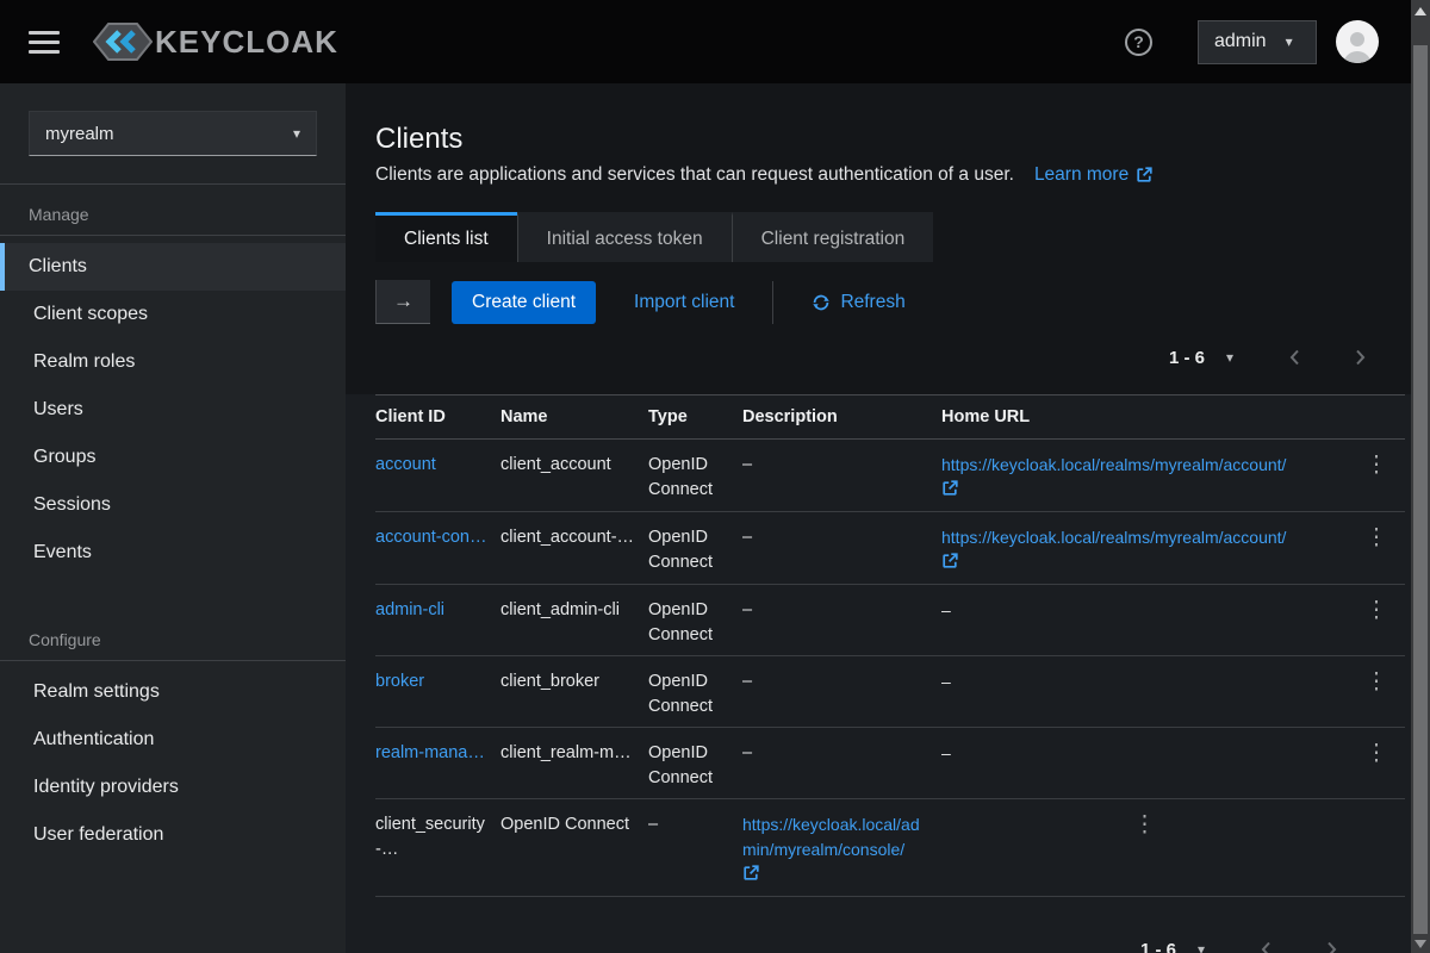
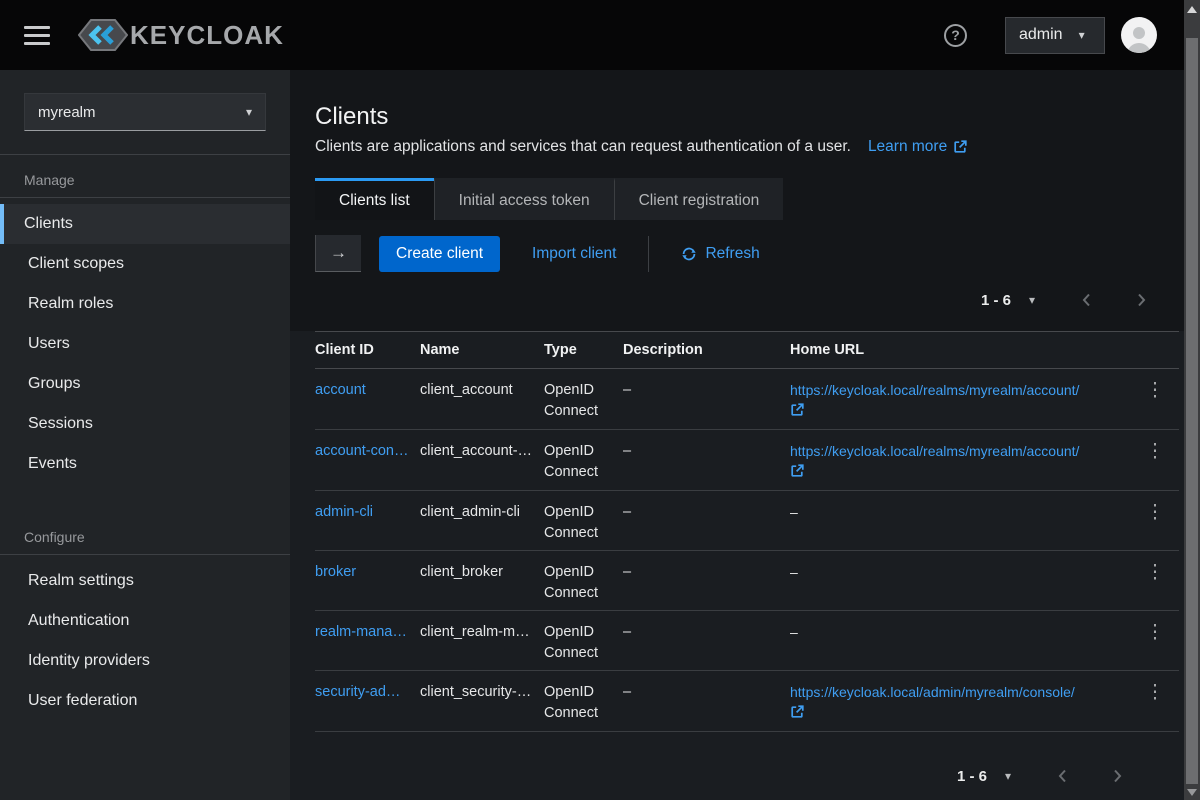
  KEYCLOAK
  ?
  admin
  ▾
  myrealm
  ▾
  Manage
  Clients
  Client scopes
  Realm roles
  Users
  Groups
  Sessions
  Events
  Configure
  Realm settings
  Authentication
  Identity providers
  User federation
  Clients
  Clients are applications and services that can request authentication of a user.
  Learn more
  Clients list
  Initial access token
  Client registration
  →
  Create client
  Import client
  Refresh
  1 - 6
  ▾
  Client ID
  Name
  Type
  Description
  Home URL
  account
  client_account
  OpenID Connect
  –
  https://keycloak.local/realms/myrealm/account/
  ⋮
  account-con…
  client_account-…
  OpenID Connect
  –
  https://keycloak.local/realms/myrealm/account/
  ⋮
  admin-cli
  client_admin-cli
  OpenID Connect
  –
  –
  ⋮
  broker
  client_broker
  OpenID Connect
  –
  –
  ⋮
  realm-mana…
  client_realm-m…
  OpenID Connect
  –
  –
  ⋮
+ security-ad…
  client_security-…
  OpenID Connect
  –
  https://keycloak.local/admin/myrealm/console/
  ⋮
  1 - 6
  ▾
